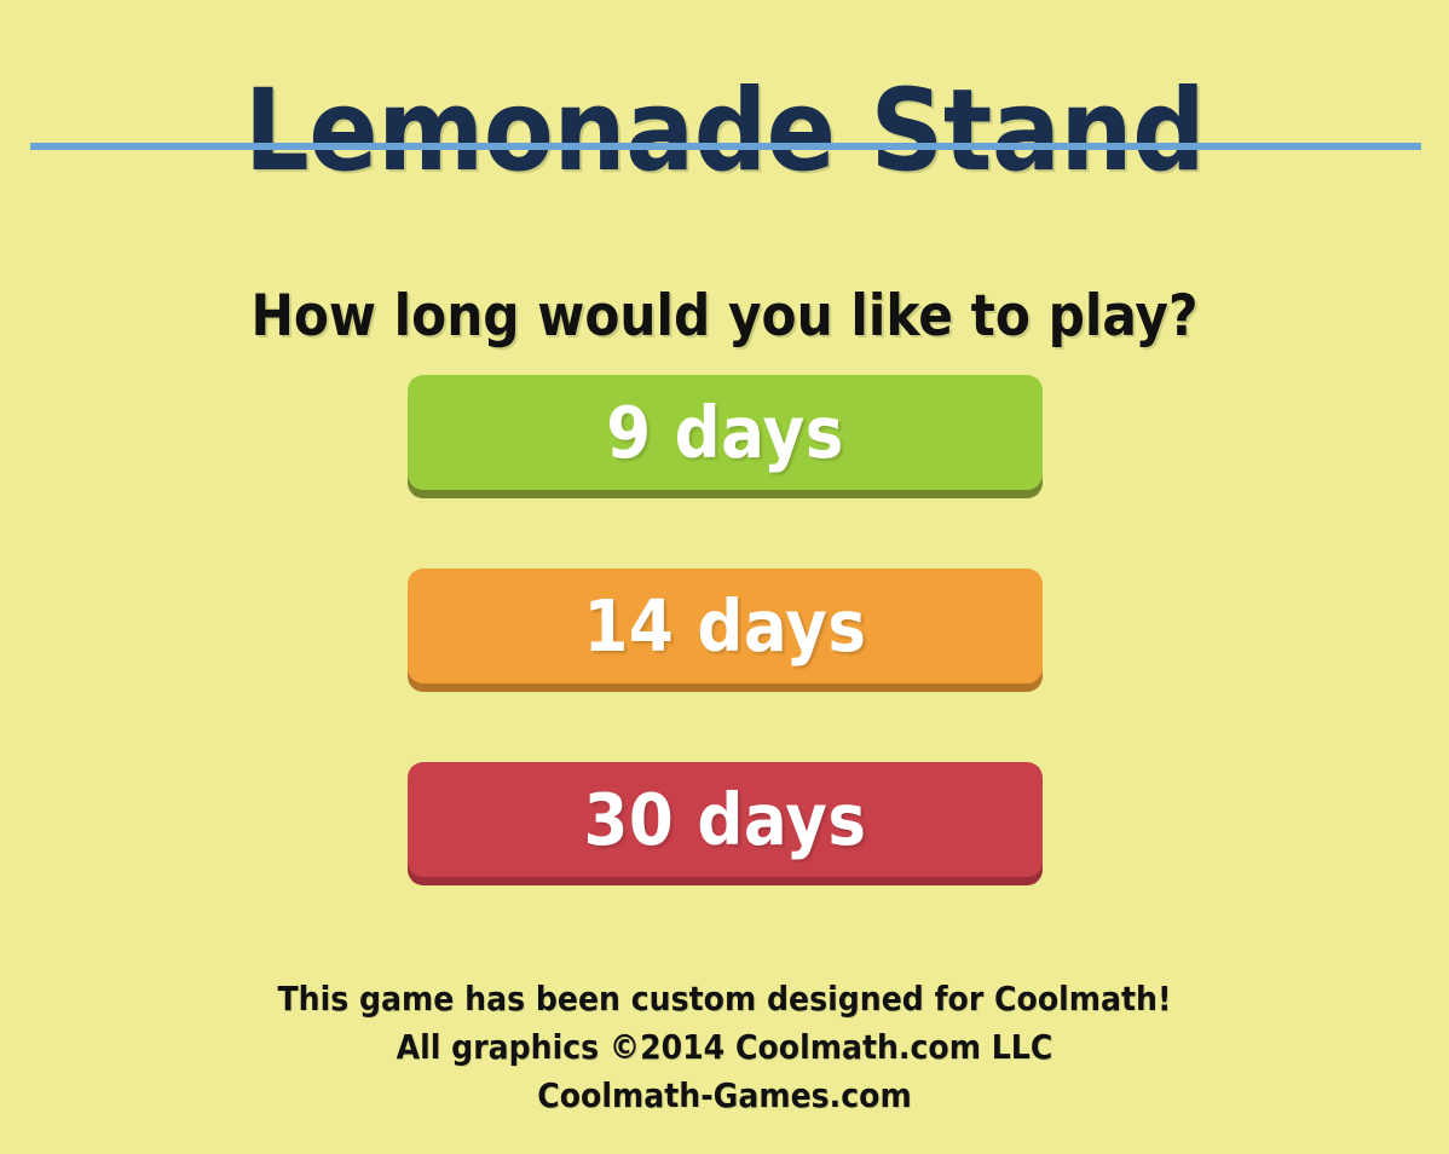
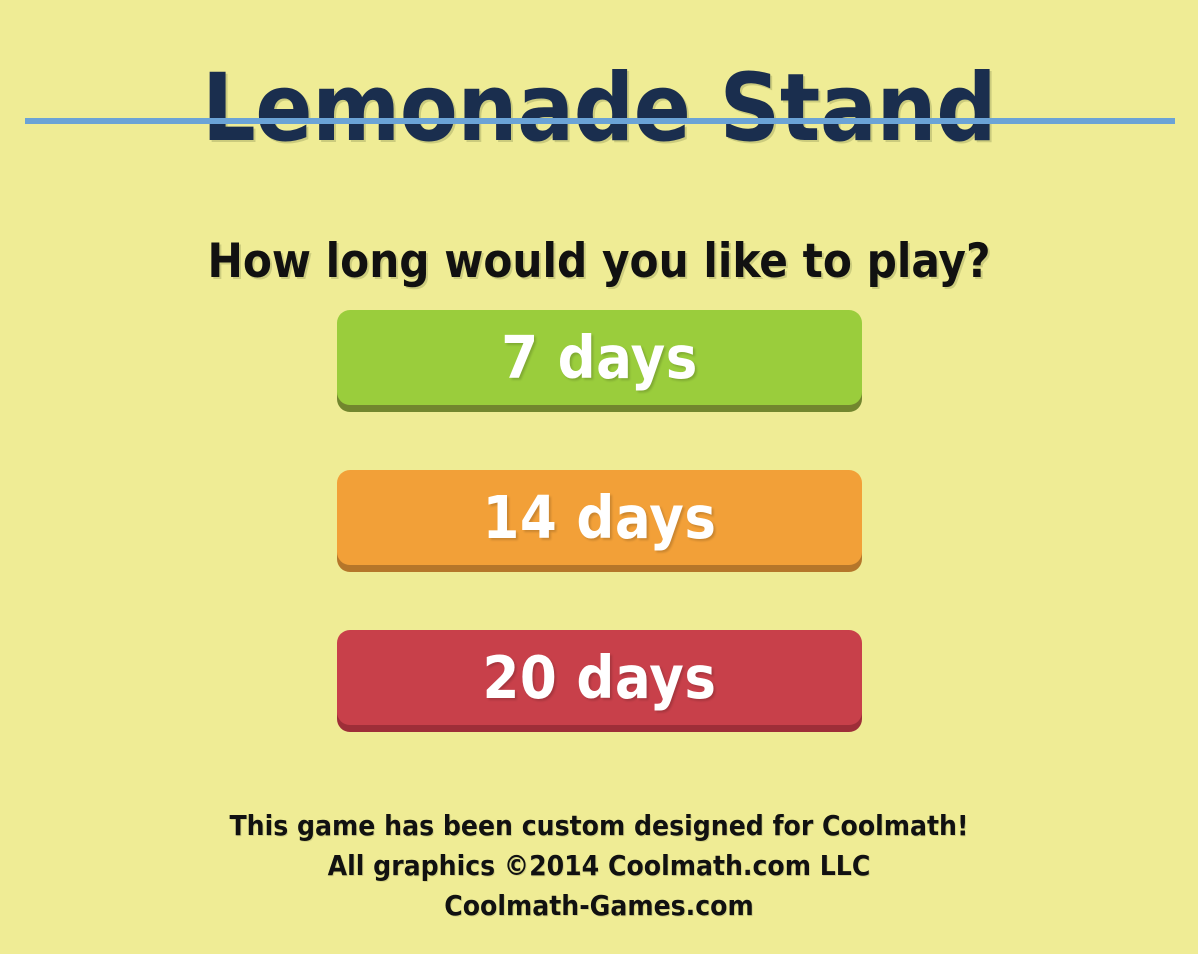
  Lemonade Stand
  How long would you like to play?
- 9 days
+ 7 days
  14 days
- 30 days
+ 20 days
  This game has been custom designed for Coolmath!
  All graphics ©2014 Coolmath.com LLC
  Coolmath-Games.com
